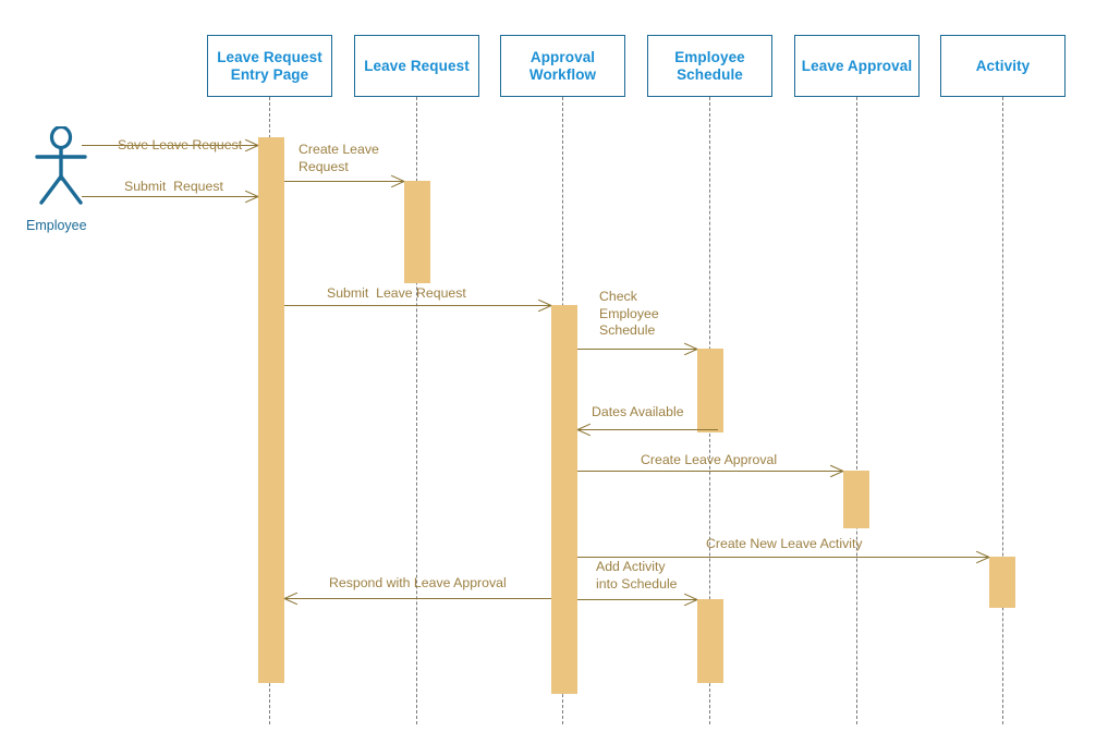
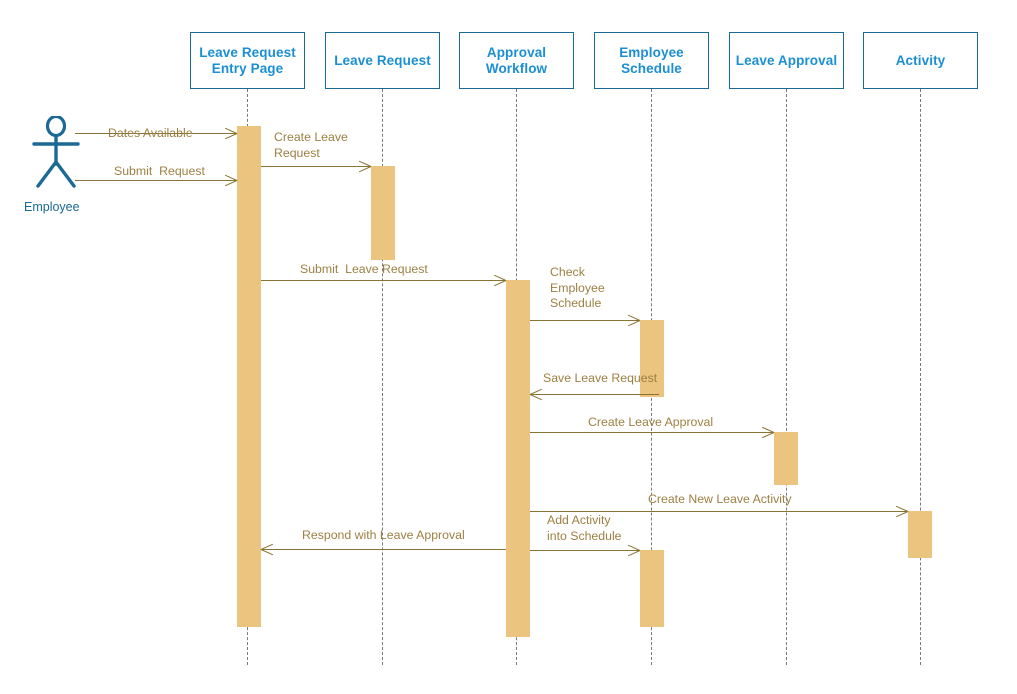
  Leave Request
  Entry Page
  Leave Request
  Approval
  Workflow
  Employee
  Schedule
  Leave Approval
  Activity
- Save Leave Request
+ Dates Available
  Submit Request
  Create Leave
  Request
  Submit Leave Request
  Check
  Employee
  Schedule
- Dates Available
+ Save Leave Request
  Create Leave Approval
  Create New Leave Activity
  Respond with Leave Approval
  Add Activity
  into Schedule
  Employee
